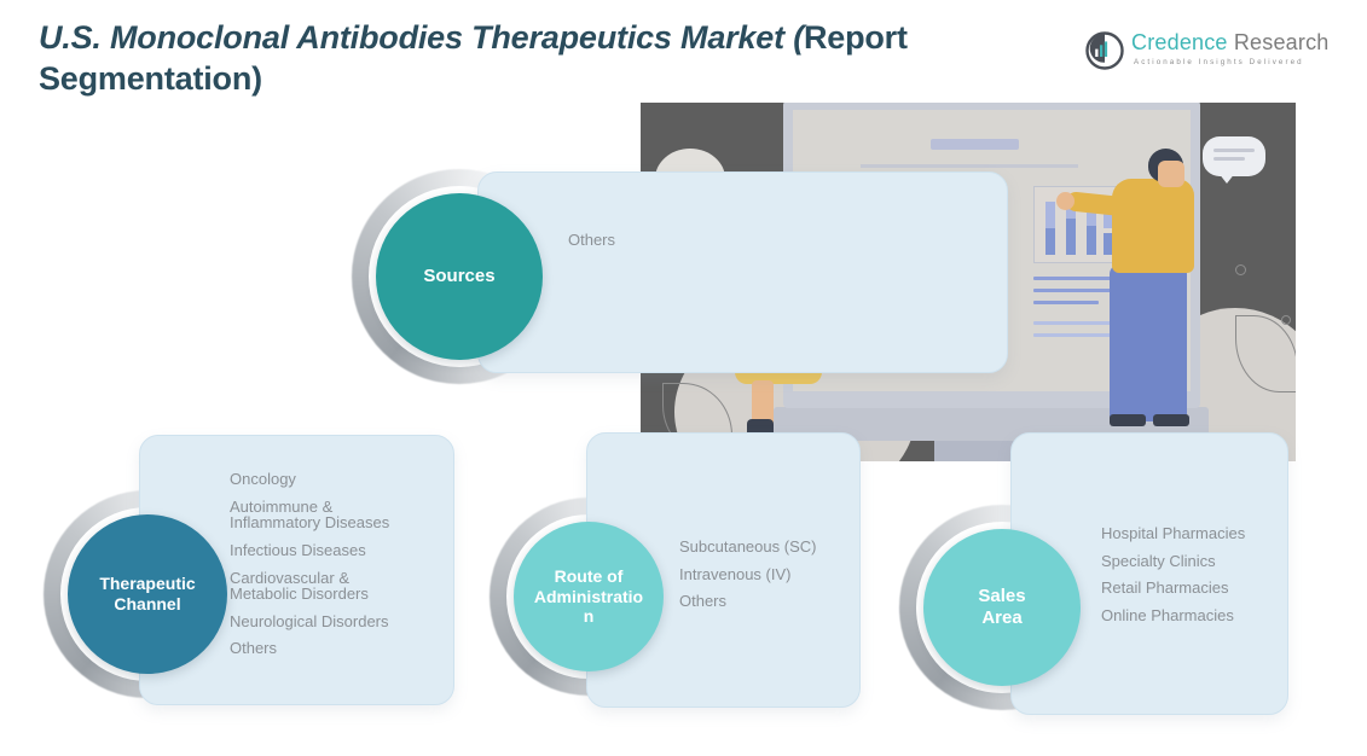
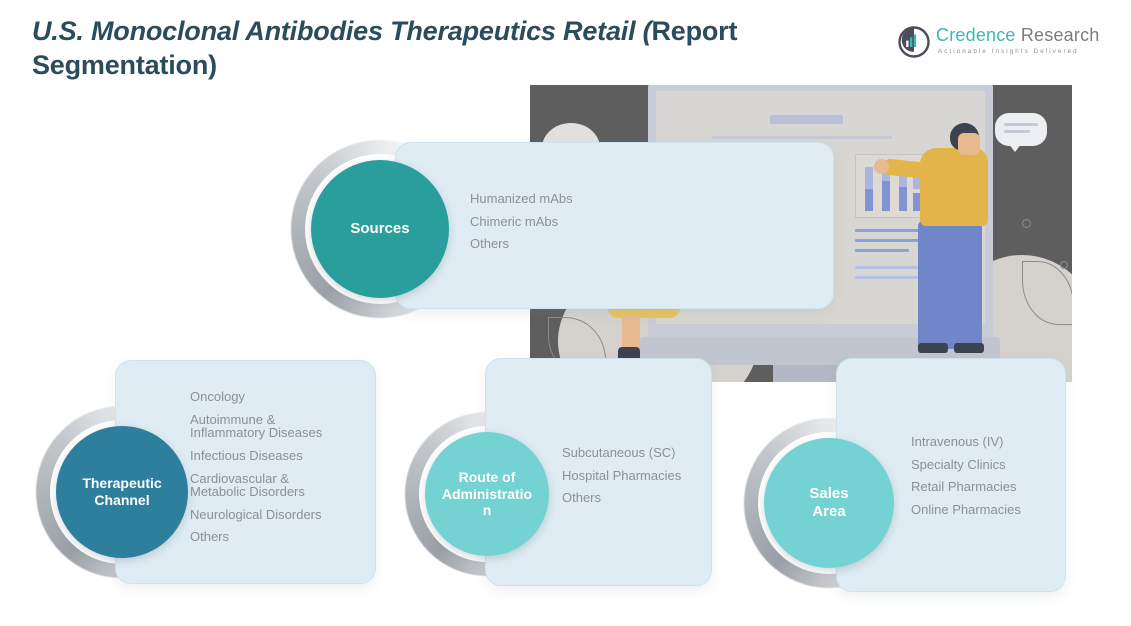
- U.S. Monoclonal Antibodies Therapeutics Market (Report Segmentation)
+ U.S. Monoclonal Antibodies Therapeutics Retail (Report Segmentation)
  Credence Research
  Sources
+ Humanized mAbs
+ Chimeric mAbs
  Others
  Therapeutic
  Channel
  Oncology
  Autoimmune &
  Inflammatory Diseases
  Infectious Diseases
  Cardiovascular &
  Metabolic Disorders
  Neurological Disorders
  Others
  Route of
  Administratio
  n
  Subcutaneous (SC)
- Intravenous (IV)
+ Hospital Pharmacies
  Others
  Sales
  Area
- Hospital Pharmacies
+ Intravenous (IV)
  Specialty Clinics
  Retail Pharmacies
  Online Pharmacies
